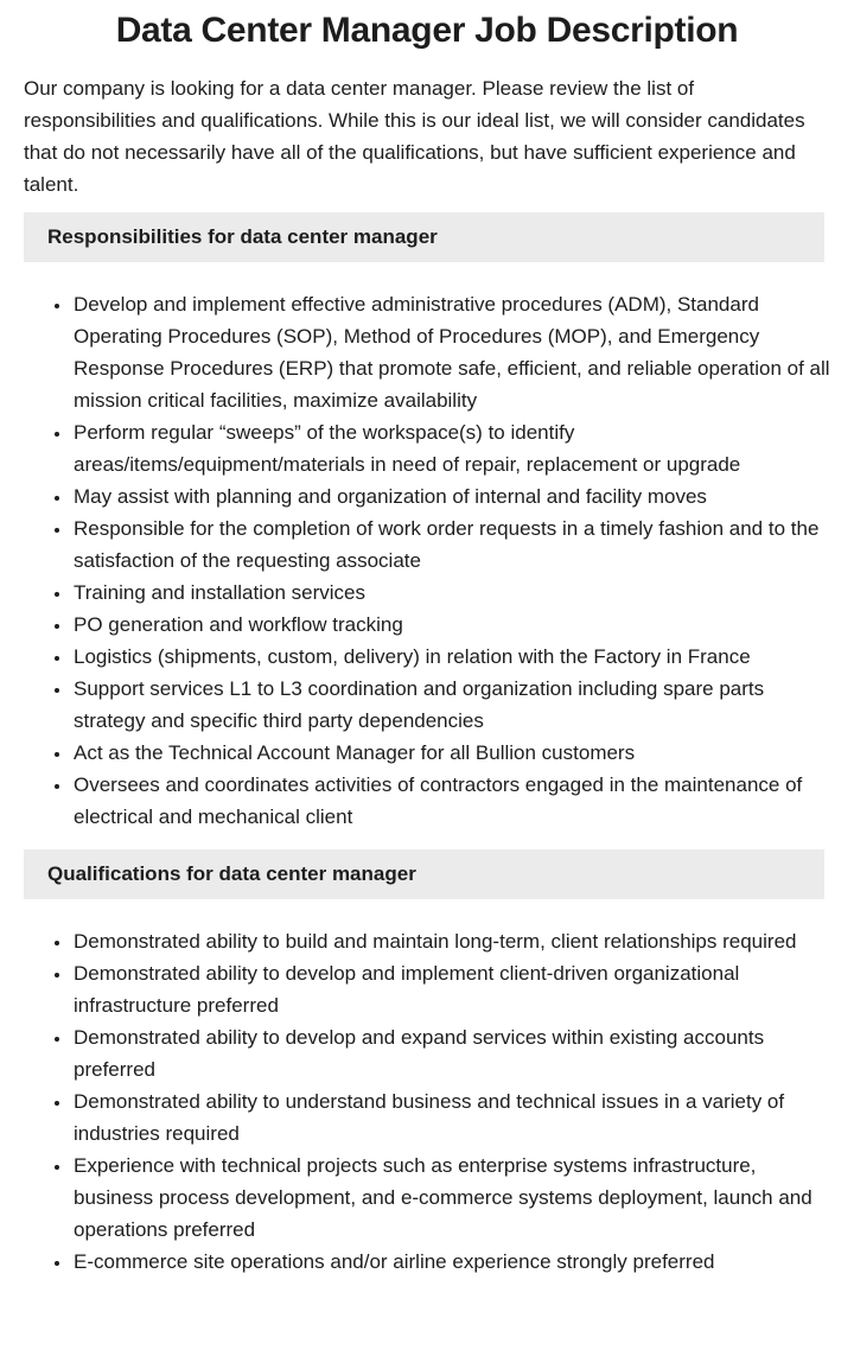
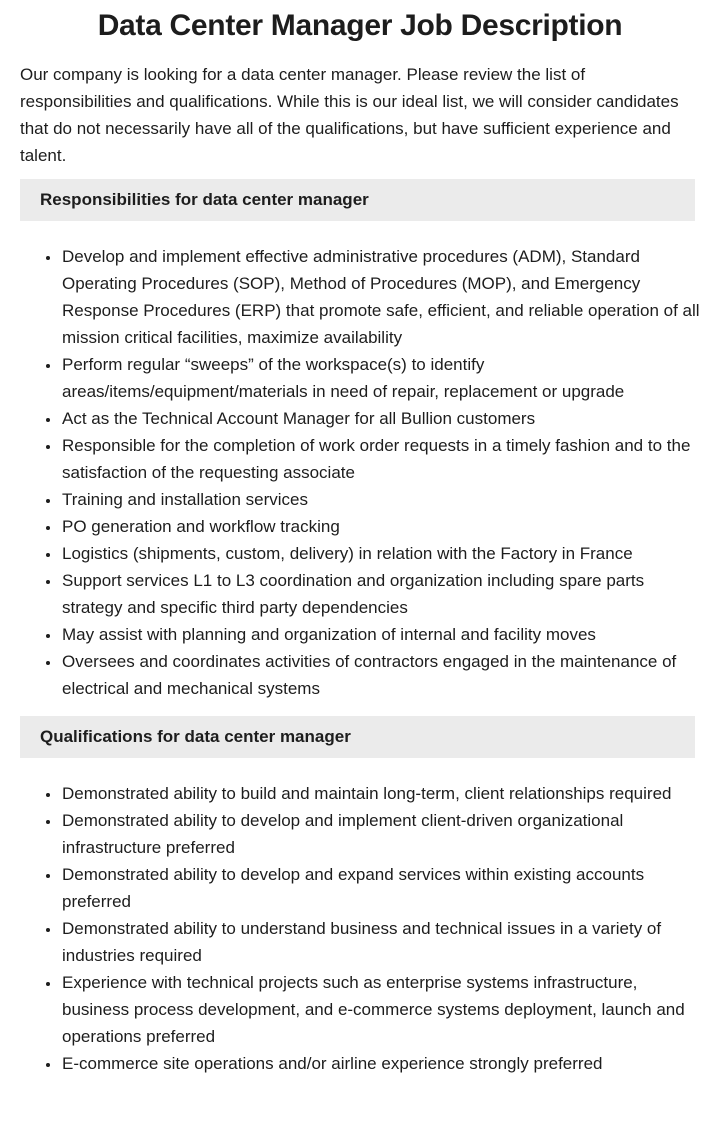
  Data Center Manager Job Description
  Our company is looking for a data center manager. Please review the list of responsibilities and qualifications. While this is our ideal list, we will consider candidates that do not necessarily have all of the qualifications, but have sufficient experience and talent.
  Responsibilities for data center manager
  Develop and implement effective administrative procedures (ADM), Standard Operating Procedures (SOP), Method of Procedures (MOP), and Emergency Response Procedures (ERP) that promote safe, efficient, and reliable operation of all mission critical facilities, maximize availability
  Perform regular “sweeps” of the workspace(s) to identify areas/items/equipment/materials in need of repair, replacement or upgrade
- May assist with planning and organization of internal and facility moves
+ Act as the Technical Account Manager for all Bullion customers
  Responsible for the completion of work order requests in a timely fashion and to the satisfaction of the requesting associate
  Training and installation services
  PO generation and workflow tracking
  Logistics (shipments, custom, delivery) in relation with the Factory in France
  Support services L1 to L3 coordination and organization including spare parts strategy and specific third party dependencies
- Act as the Technical Account Manager for all Bullion customers
+ May assist with planning and organization of internal and facility moves
- Oversees and coordinates activities of contractors engaged in the maintenance of electrical and mechanical client
+ Oversees and coordinates activities of contractors engaged in the maintenance of electrical and mechanical systems
  Qualifications for data center manager
  Demonstrated ability to build and maintain long-term, client relationships required
  Demonstrated ability to develop and implement client-driven organizational infrastructure preferred
  Demonstrated ability to develop and expand services within existing accounts preferred
  Demonstrated ability to understand business and technical issues in a variety of industries required
  Experience with technical projects such as enterprise systems infrastructure, business process development, and e-commerce systems deployment, launch and operations preferred
  E-commerce site operations and/or airline experience strongly preferred
